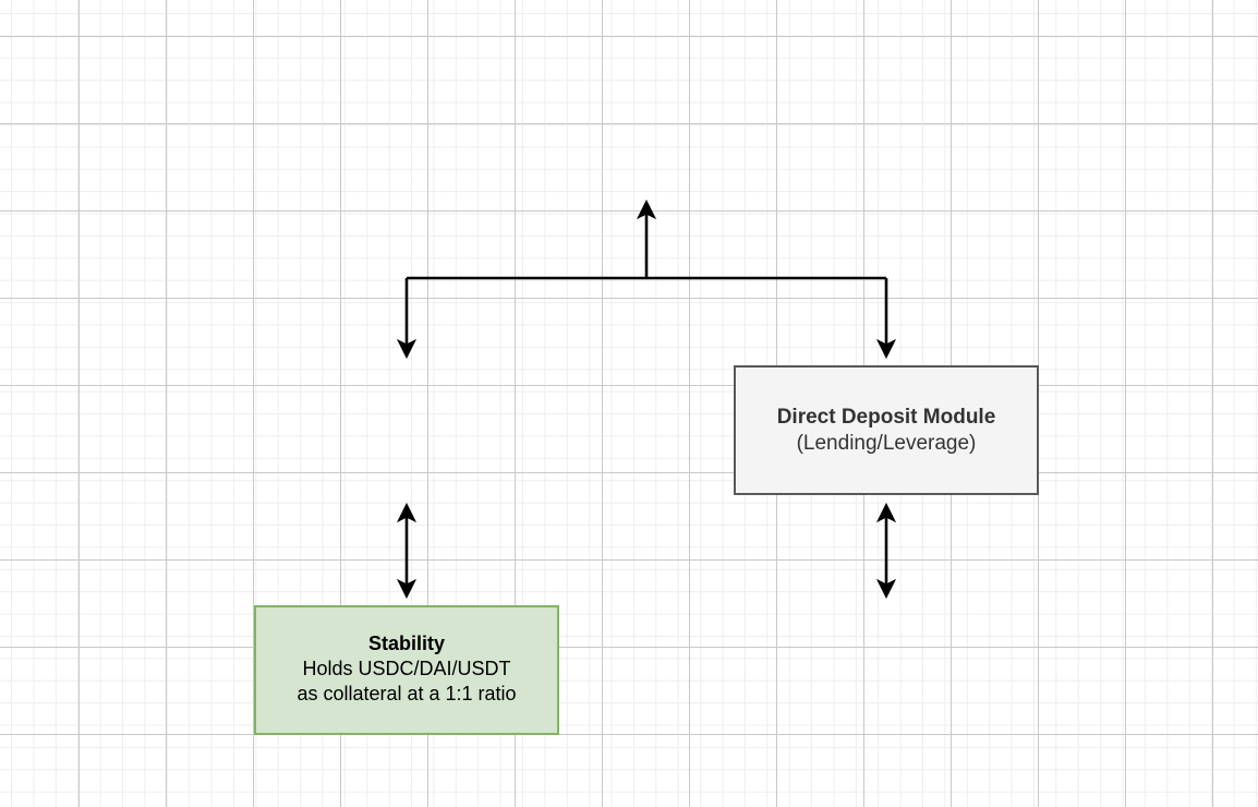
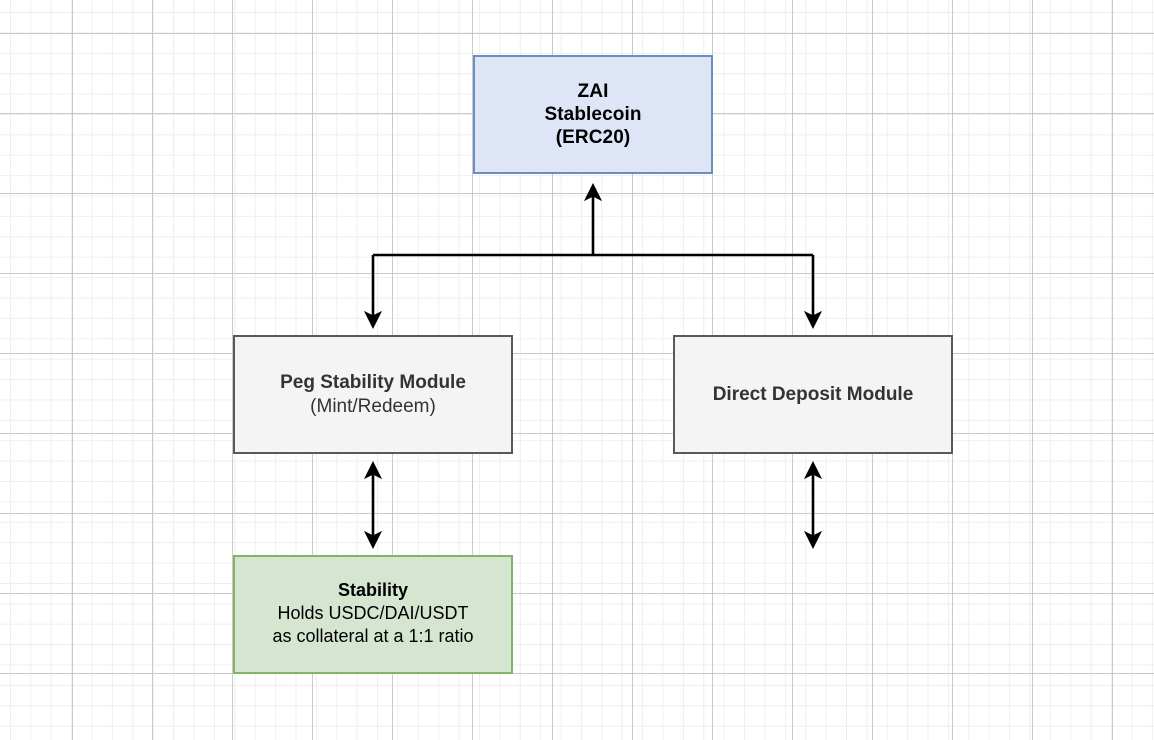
+ ZAI
+ Stablecoin
+ (ERC20)
+ Peg Stability Module
+ (Mint/Redeem)
  Direct Deposit Module
- (Lending/Leverage)
  Stability
  Holds USDC/DAI/USDT
  as collateral at a 1:1 ratio
